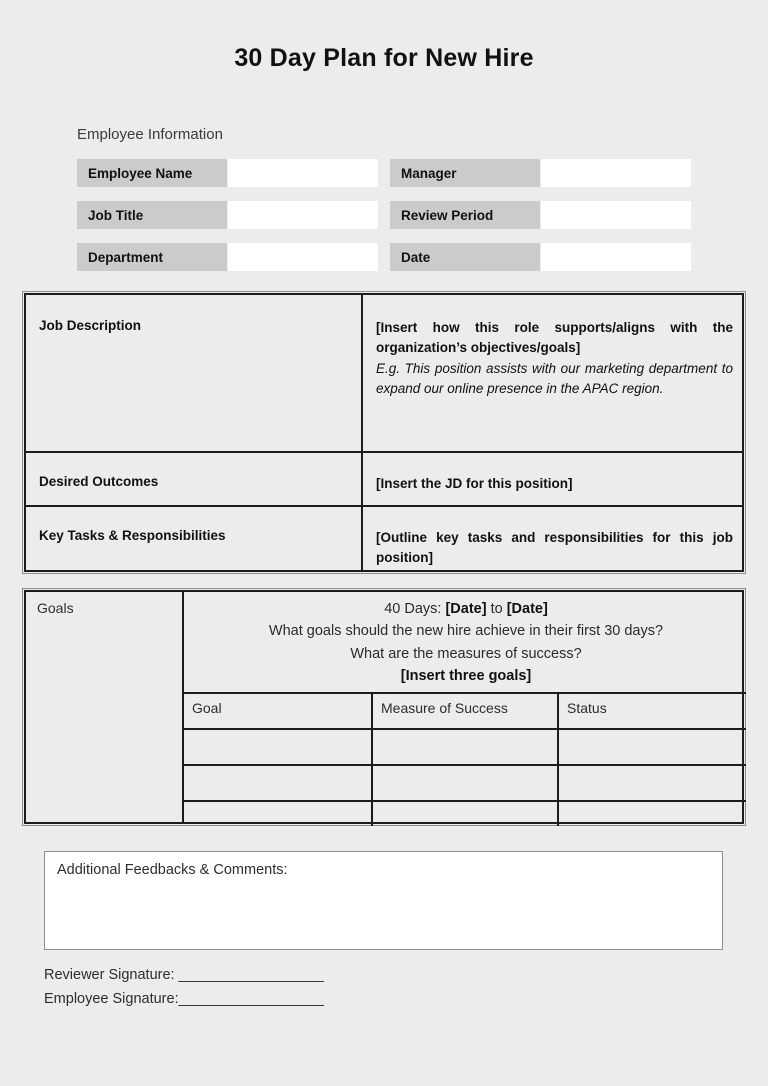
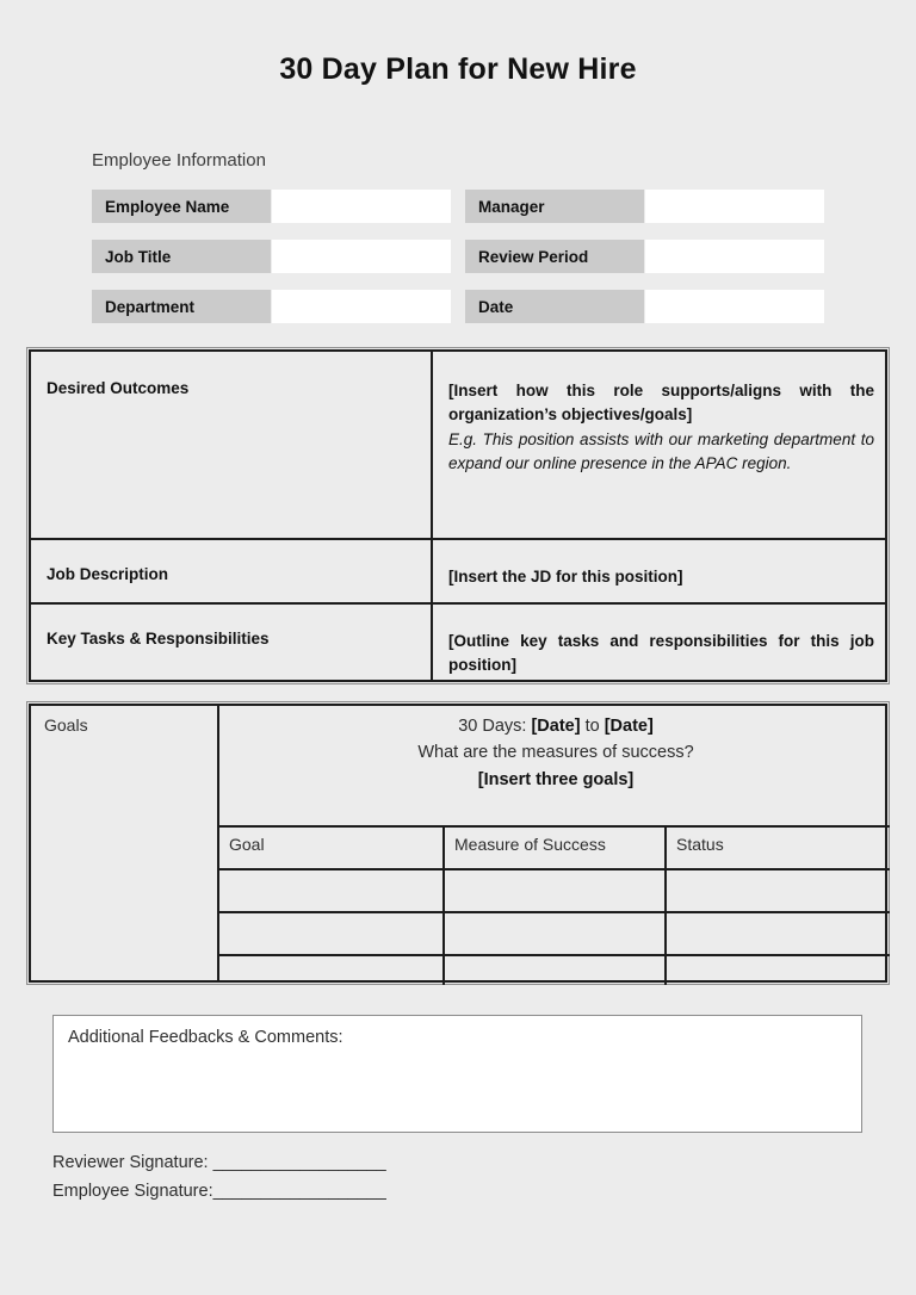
  30 Day Plan for New Hire
  Employee Information
  Employee Name
  Job Title
  Department
  Manager
  Review Period
  Date
- Job Description
+ Desired Outcomes
  [Insert how this role supports/aligns with the organization’s objectives/goals]
  E.g. This position assists with our marketing department to expand our online presence in the APAC region.
- Desired Outcomes
+ Job Description
  [Insert the JD for this position]
  Key Tasks & Responsibilities
  [Outline key tasks and responsibilities for this job position]
  Goals
- 40 Days: [Date] to [Date]
+ 30 Days: [Date] to [Date]
- What goals should the new hire achieve in their first 30 days?
  What are the measures of success?
  [Insert three goals]
  Goal
  Measure of Success
  Status
  Additional Feedbacks & Comments:
  Reviewer Signature: __________________
  Employee Signature:__________________
